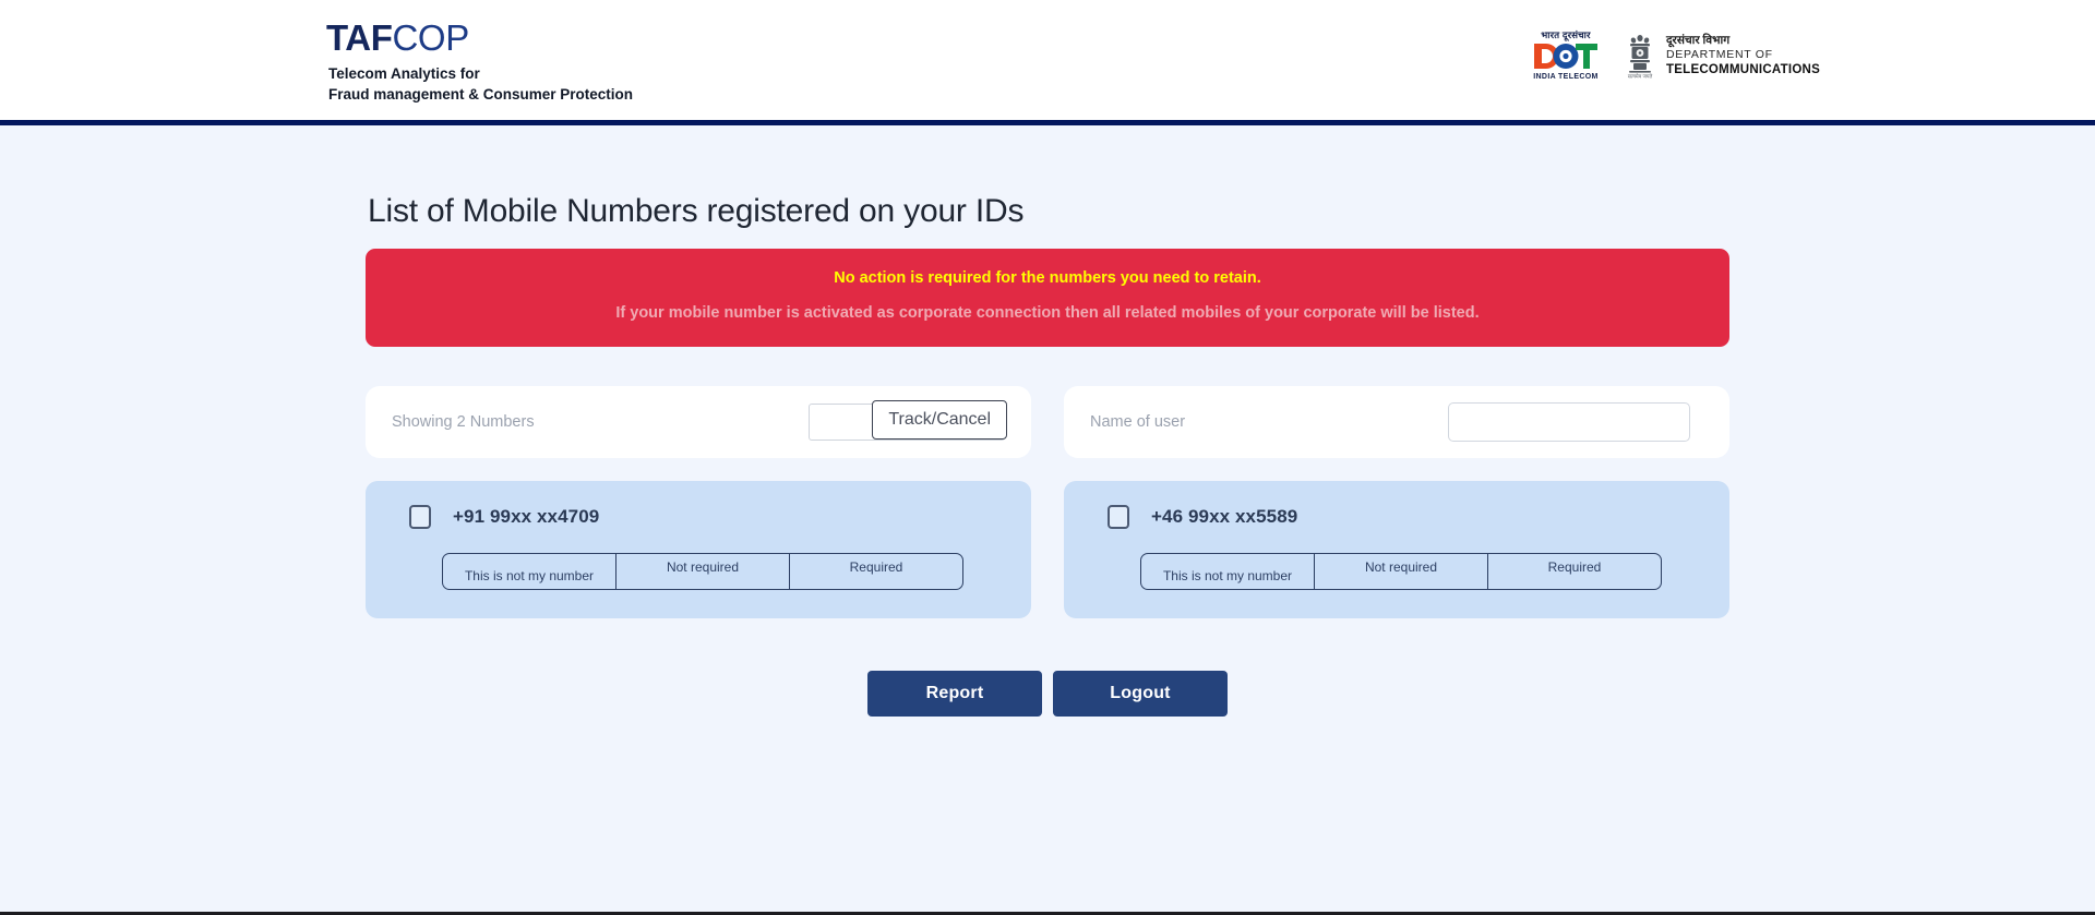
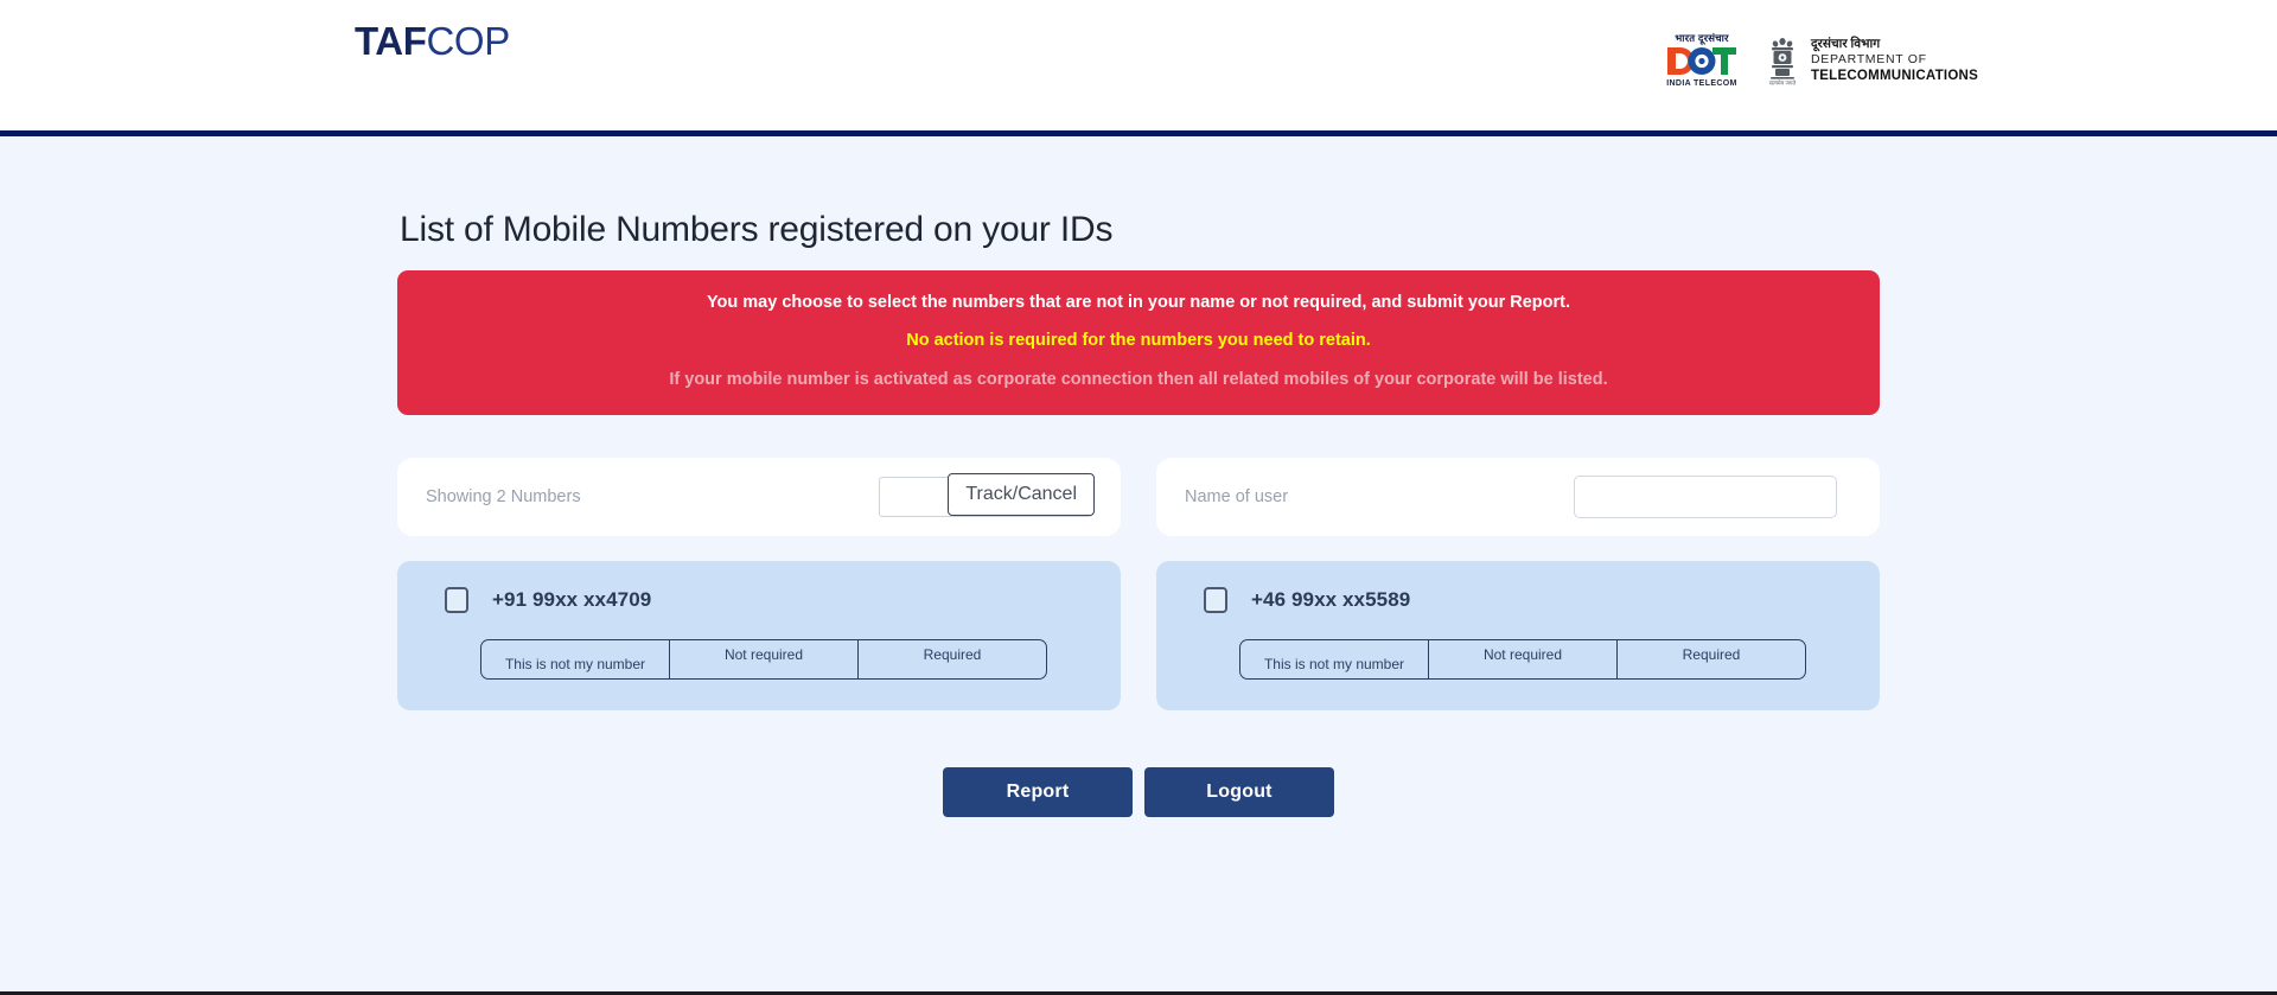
  TAFCOP
- Telecom Analytics for
- Fraud management & Consumer Protection
  भारत दूरसंचार
  दूरसंचार विभाग
  DEPARTMENT OF
  TELECOMMUNICATIONS
  List of Mobile Numbers registered on your IDs
+ You may choose to select the numbers that are not in your name or not required, and submit your Report.
  No action is required for the numbers you need to retain.
  If your mobile number is activated as corporate connection then all related mobiles of your corporate will be listed.
  Showing 2 Numbers
  Track/Cancel
  Name of user
  +91 99xx xx4709
  This is not my number
  Not required
  Required
  +46 99xx xx5589
  This is not my number
  Not required
  Required
  Report
  Logout
